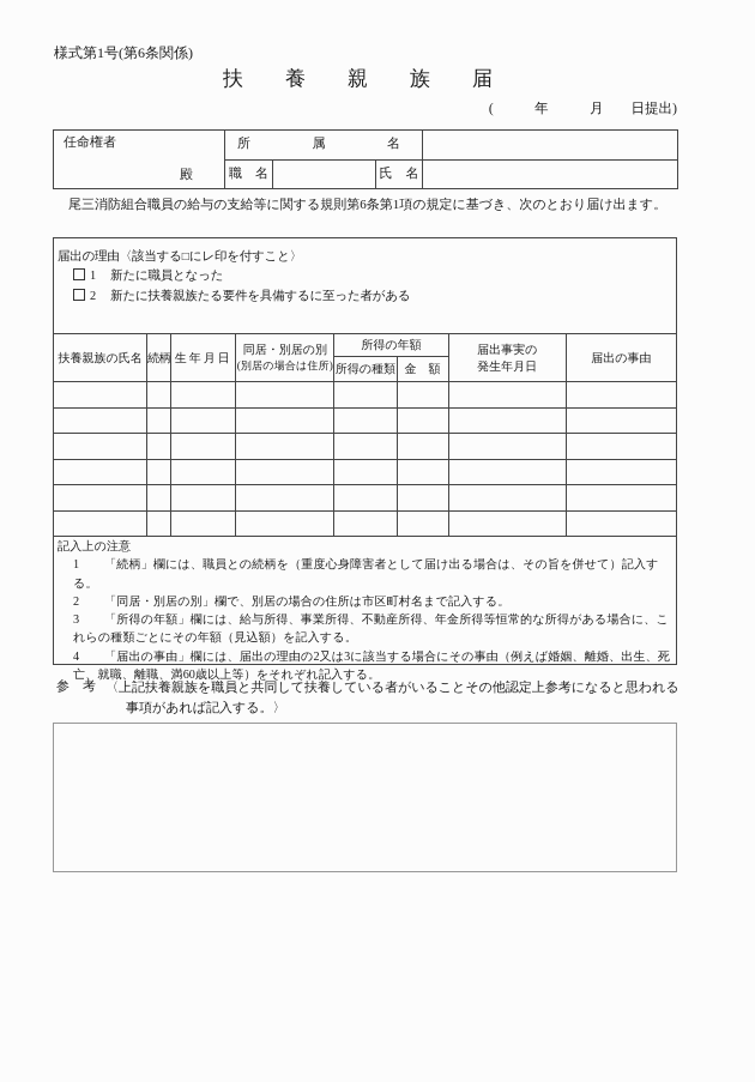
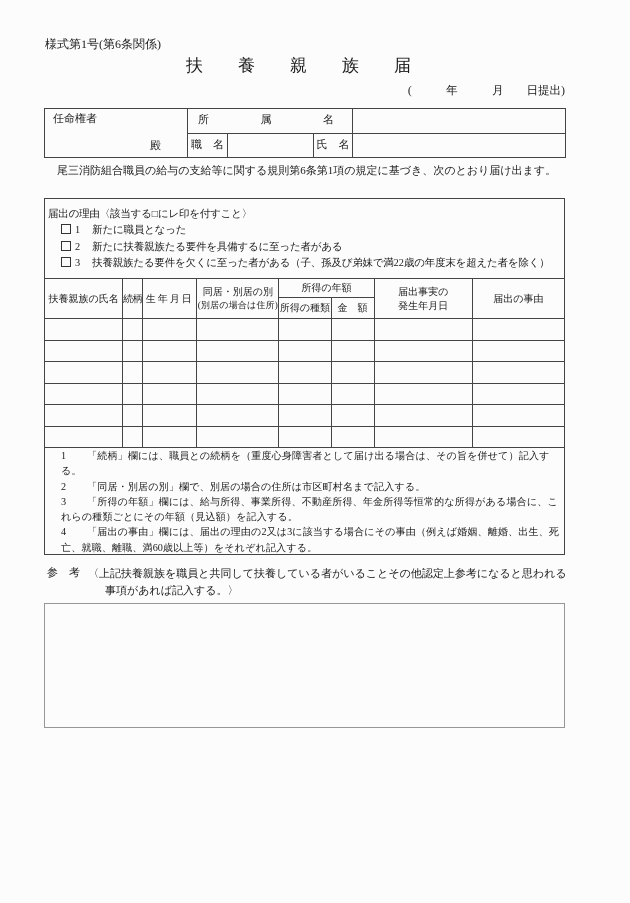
  様式第1号(第6条関係)
  扶 養 親 族 届
  ( 年 月 日提出)
  任命権者 殿	所 属 名
  職 名		氏 名
  尾三消防組合職員の給与の支給等に関する規則第6条第1項の規定に基づき、次のとおり届け出ます。
  届出の理由〈該当する□にレ印を付すこと〉
  1 新たに職員となった
  2 新たに扶養親族たる要件を具備するに至った者がある
+ 3 扶養親族たる要件を欠くに至った者がある（子、孫及び弟妹で満22歳の年度末を超えた者を除く）
  扶養親族の氏名	続柄	生年月日	同居・別居の別 (別居の場合は住所)	所得の年額	届出事実の 発生年月日	届出の事由
  所得の種類	金 額
- 記入上の注意
  1 「続柄」欄には、職員との続柄を（重度心身障害者として届け出る場合は、その旨を併せて）記入する。
  2 「同居・別居の別」欄で、別居の場合の住所は市区町村名まで記入する。
  3 「所得の年額」欄には、給与所得、事業所得、不動産所得、年金所得等恒常的な所得がある場合に、これらの種類ごとにその年額（見込額）を記入する。
  4 「届出の事由」欄には、届出の理由の2又は3に該当する場合にその事由（例えば婚姻、離婚、出生、死亡、就職、離職、満60歳以上等）をそれぞれ記入する。
  参 考
  〈上記扶養親族を職員と共同して扶養している者がいることその他認定上参考になると思われる事項があれば記入する。〉
